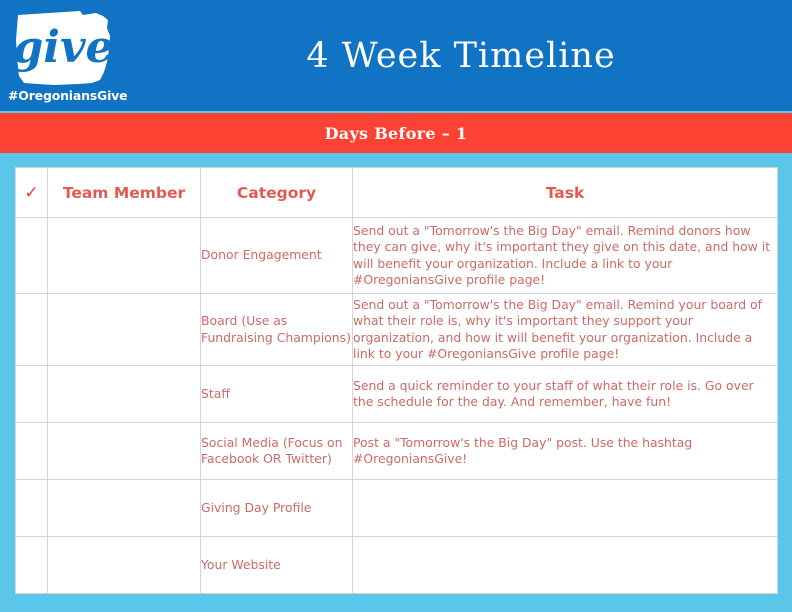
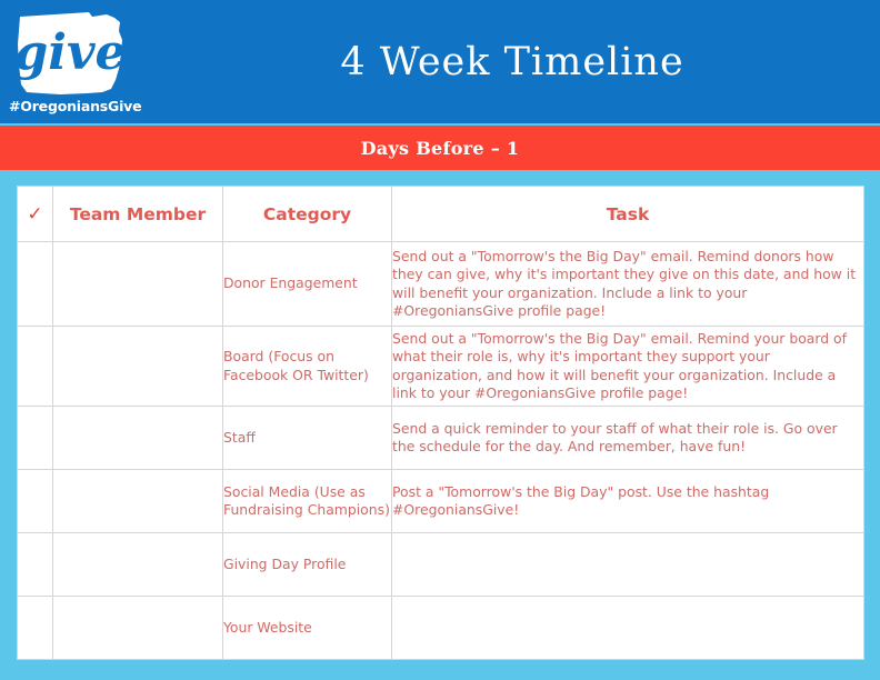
  give
  #OregoniansGive
  4 Week Timeline
  Days Before – 1
  ✓	Team Member	Category	Task
  		Donor Engagement	Send out a "Tomorrow's the Big Day" email. Remind donors how they can give, why it's important they give on this date, and how it will benefit your organization. Include a link to your #OregoniansGive profile page!
- 		Board (Use as Fundraising Champions)	Send out a "Tomorrow's the Big Day" email. Remind your board of what their role is, why it's important they support your organization, and how it will benefit your organization. Include a link to your #OregoniansGive profile page!
+ 		Board (Focus on Facebook OR Twitter)	Send out a "Tomorrow's the Big Day" email. Remind your board of what their role is, why it's important they support your organization, and how it will benefit your organization. Include a link to your #OregoniansGive profile page!
  		Staff	Send a quick reminder to your staff of what their role is. Go over the schedule for the day. And remember, have fun!
- 		Social Media (Focus on Facebook OR Twitter)	Post a "Tomorrow's the Big Day" post. Use the hashtag #OregoniansGive!
+ 		Social Media (Use as Fundraising Champions)	Post a "Tomorrow's the Big Day" post. Use the hashtag #OregoniansGive!
  		Giving Day Profile
  		Your Website
